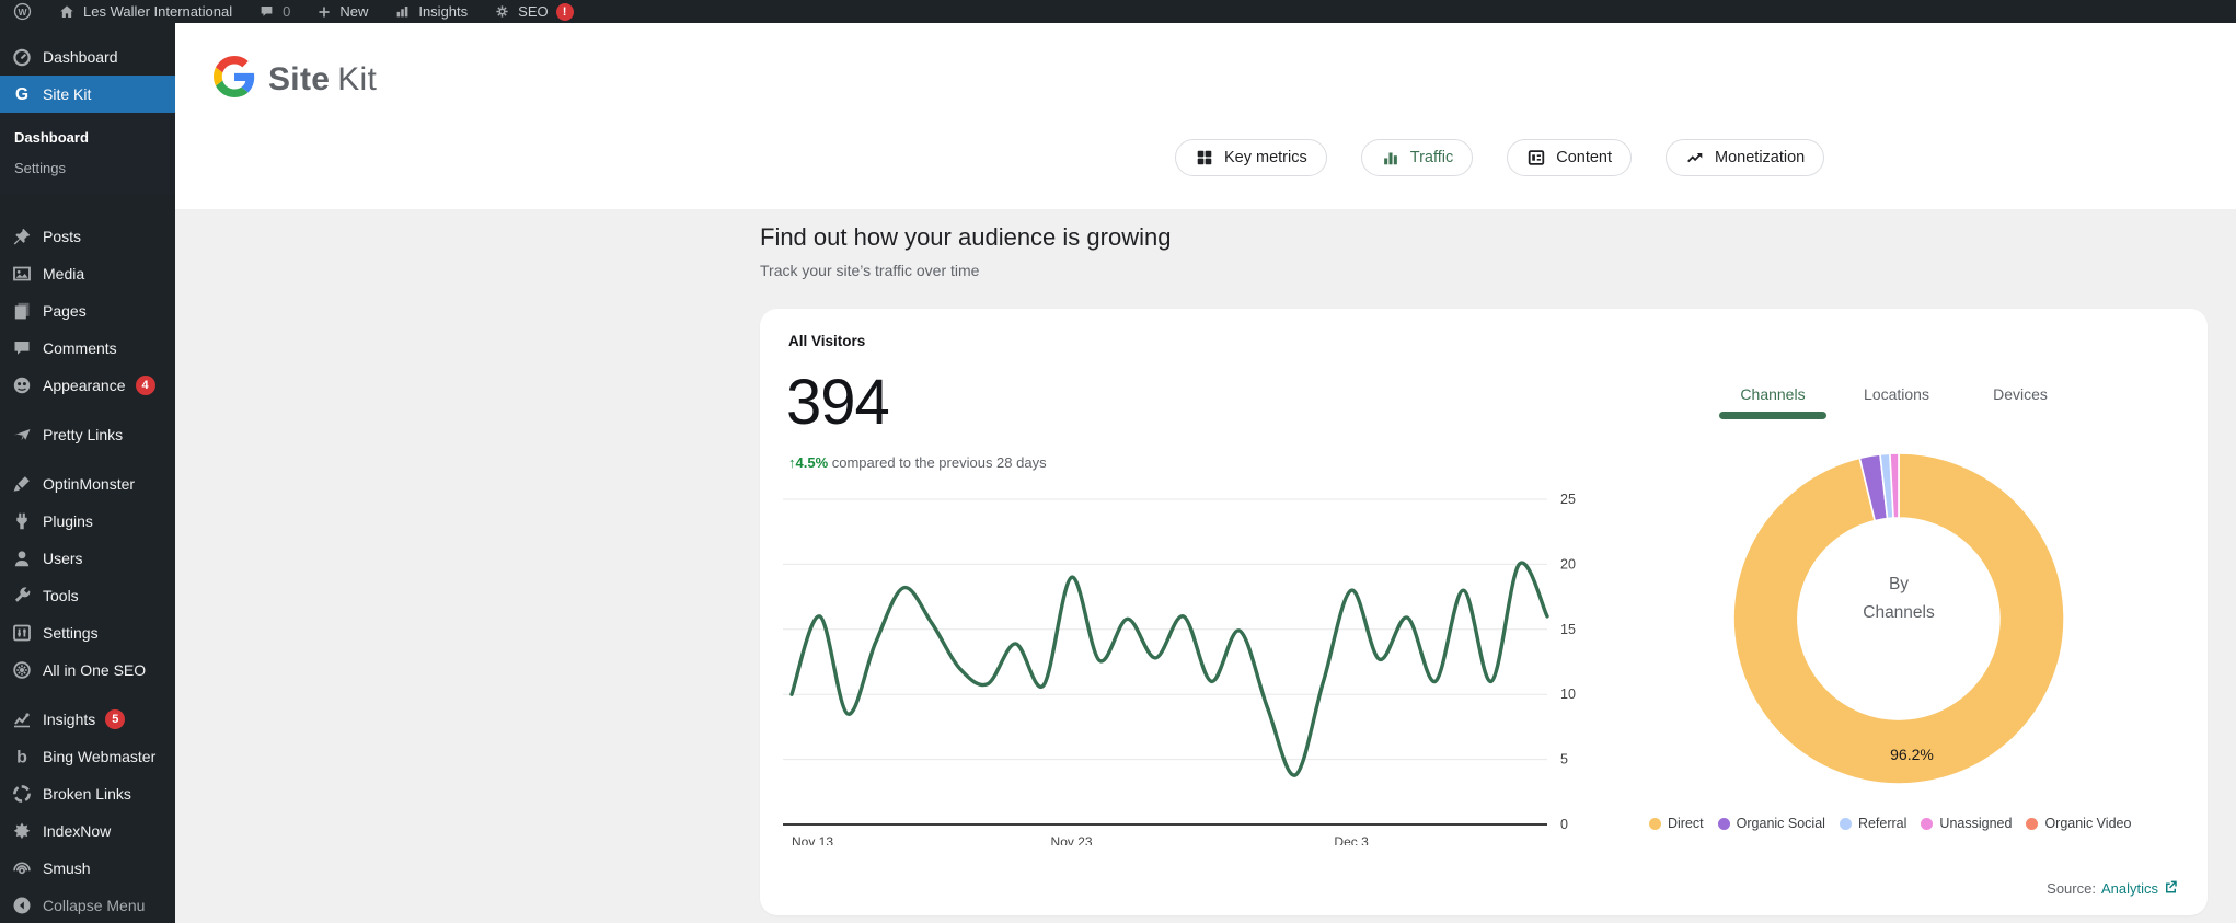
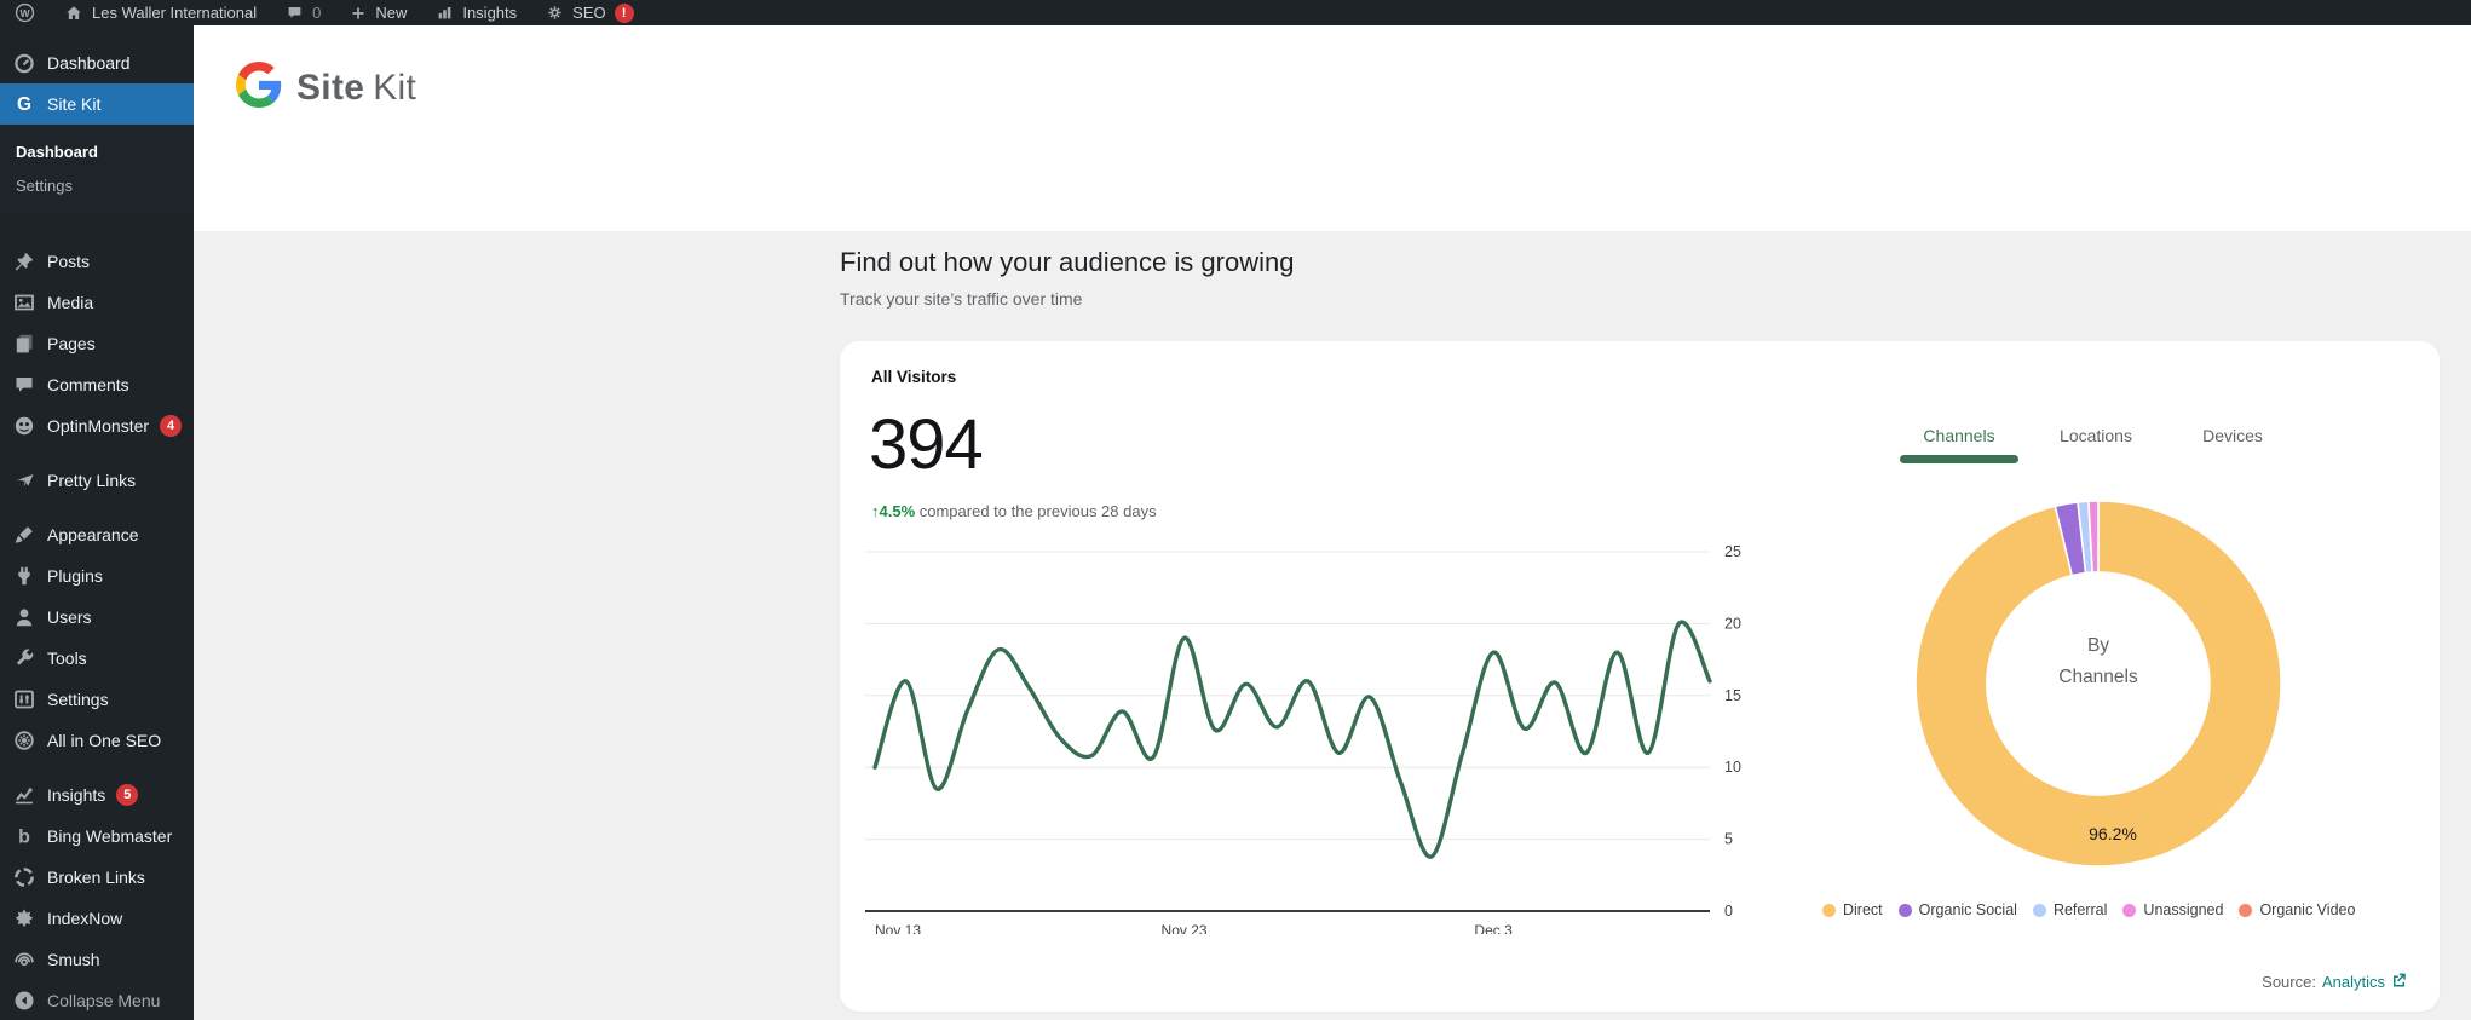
  W
  Les Waller International
  0
  New
  Insights
  SEO
  !
  Dashboard
  G
  Site Kit
  Dashboard
  Settings
  Posts
  Media
  Pages
  Comments
- Appearance
+ OptinMonster
  4
  Pretty Links
- OptinMonster
+ Appearance
  Plugins
  Users
  Tools
  Settings
  All in One SEO
  Insights
  5
  b
  Bing Webmaster
  Broken Links
  IndexNow
  Smush
  Collapse Menu
  Site Kit
- Key metrics
- Traffic
- Content
- Monetization
  Find out how your audience is growing
  Track your site’s traffic over time
  All Visitors
  394
  ↑4.5% compared to the previous 28 days
  0
  5
  10
  15
  20
  25
  Nov 13
  Nov 23
  Dec 3
  Channels
  Locations
  Devices
  By
  Channels
  96.2%
  Direct
  Organic Social
  Referral
  Unassigned
  Organic Video
  Source:
  Analytics
